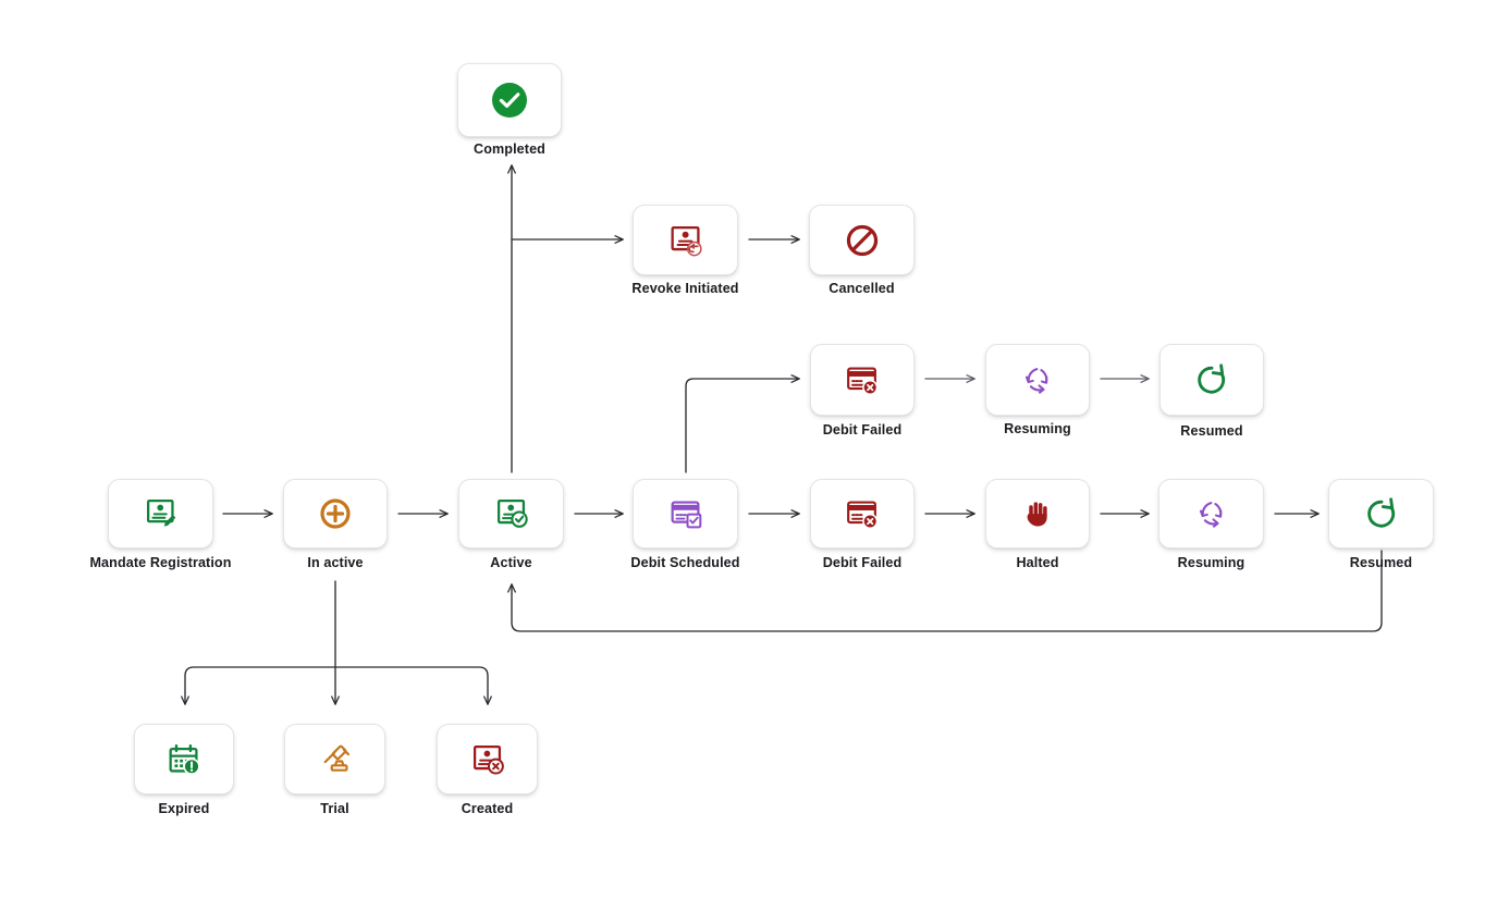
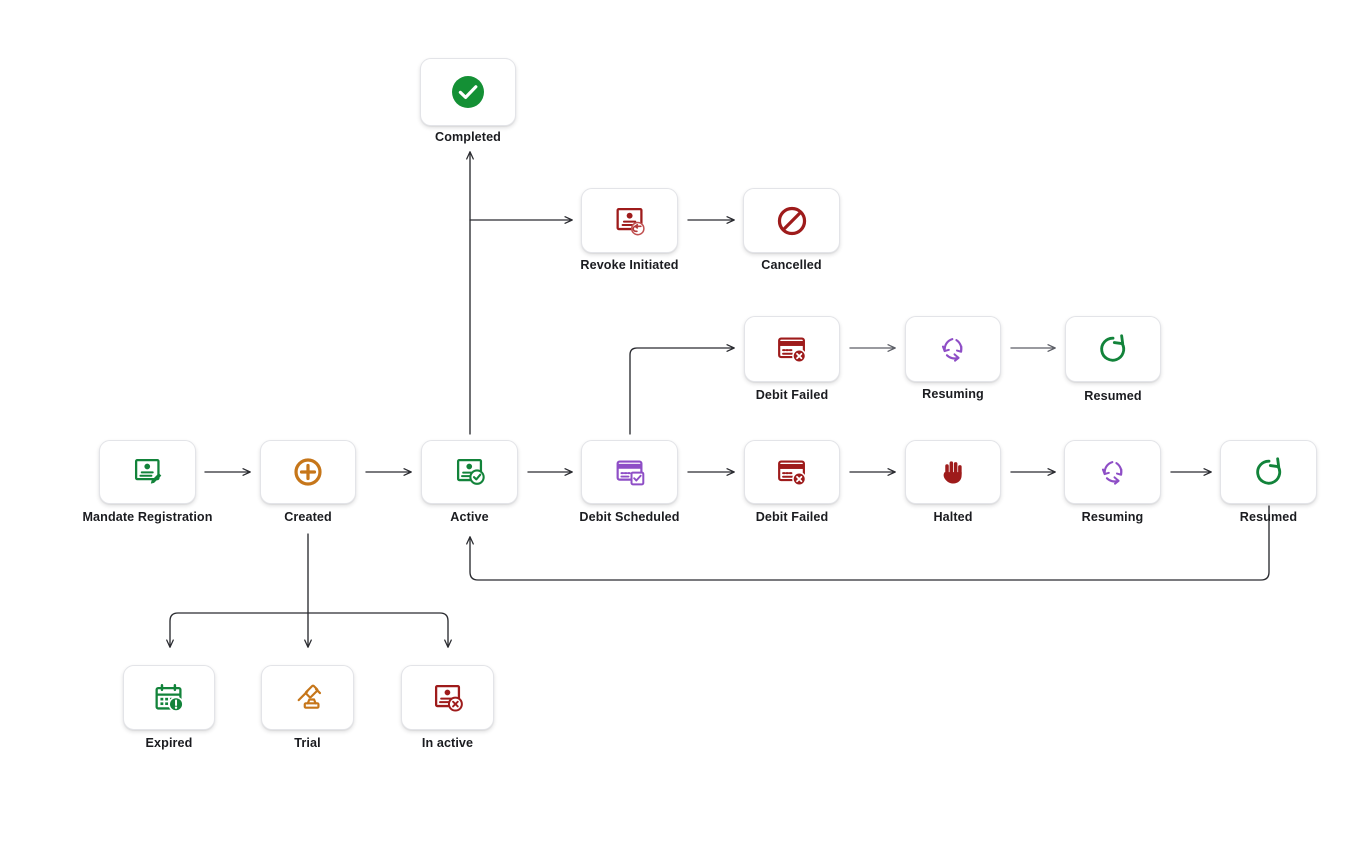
  Completed
  Revoke Initiated
  Cancelled
  Debit Failed
  Resuming
  Resumed
  Mandate Registration
- In active
+ Created
  Active
  Debit Scheduled
  Debit Failed
  Halted
  Resuming
  Resumed
  Expired
  Trial
- Created
+ In active
